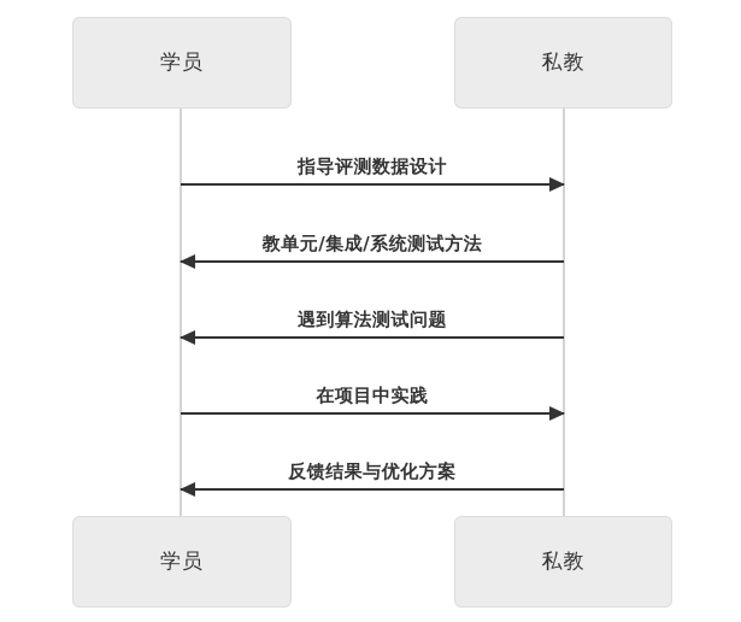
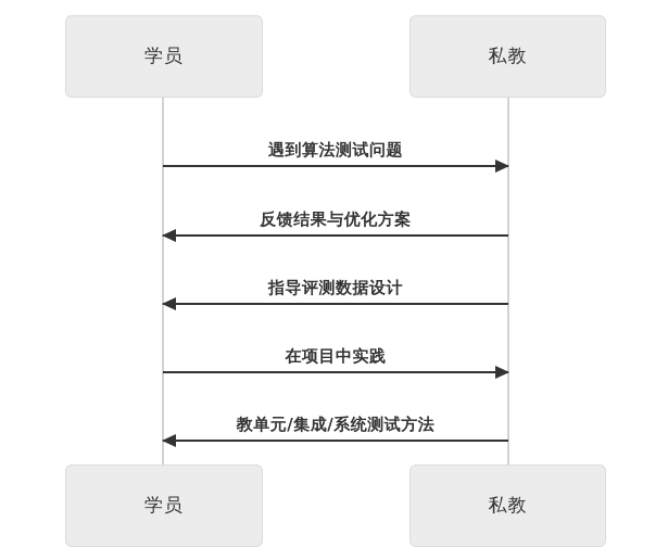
  学员
  私教
- 指导评测数据设计
+ 遇到算法测试问题
- 教单元/集成/系统测试方法
+ 反馈结果与优化方案
- 遇到算法测试问题
+ 指导评测数据设计
  在项目中实践
- 反馈结果与优化方案
+ 教单元/集成/系统测试方法
  学员
  私教
